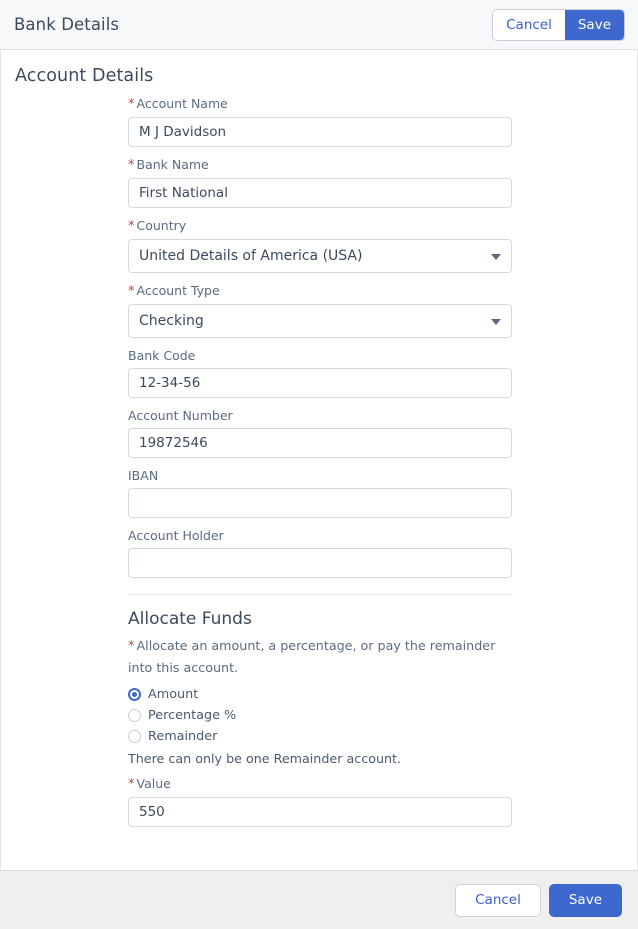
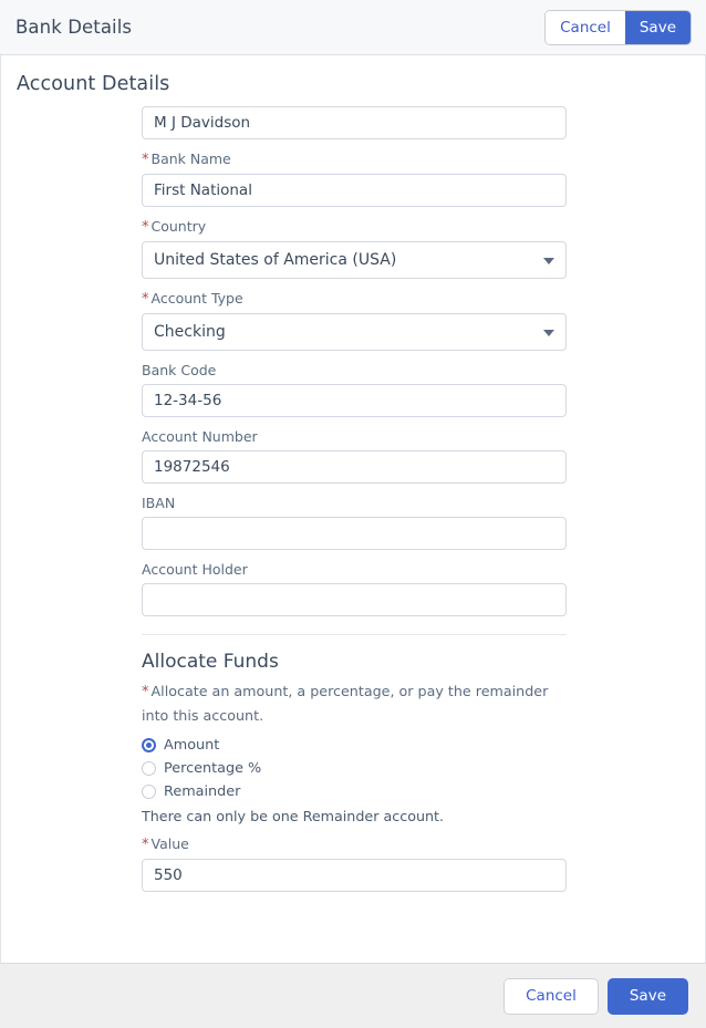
  Bank Details
  Cancel
  Save
  Account Details
- * Account Name
  M J Davidson
  * Bank Name
  First National
  * Country
- United Details of America (USA)
+ United States of America (USA)
  * Account Type
  Checking
  Bank Code
  12-34-56
  Account Number
  19872546
  IBAN
  Account Holder
  Allocate Funds
  * Allocate an amount, a percentage, or pay the remainder into this account.
  Amount
  Percentage %
  Remainder
  There can only be one Remainder account.
  * Value
  550
  Cancel
  Save
